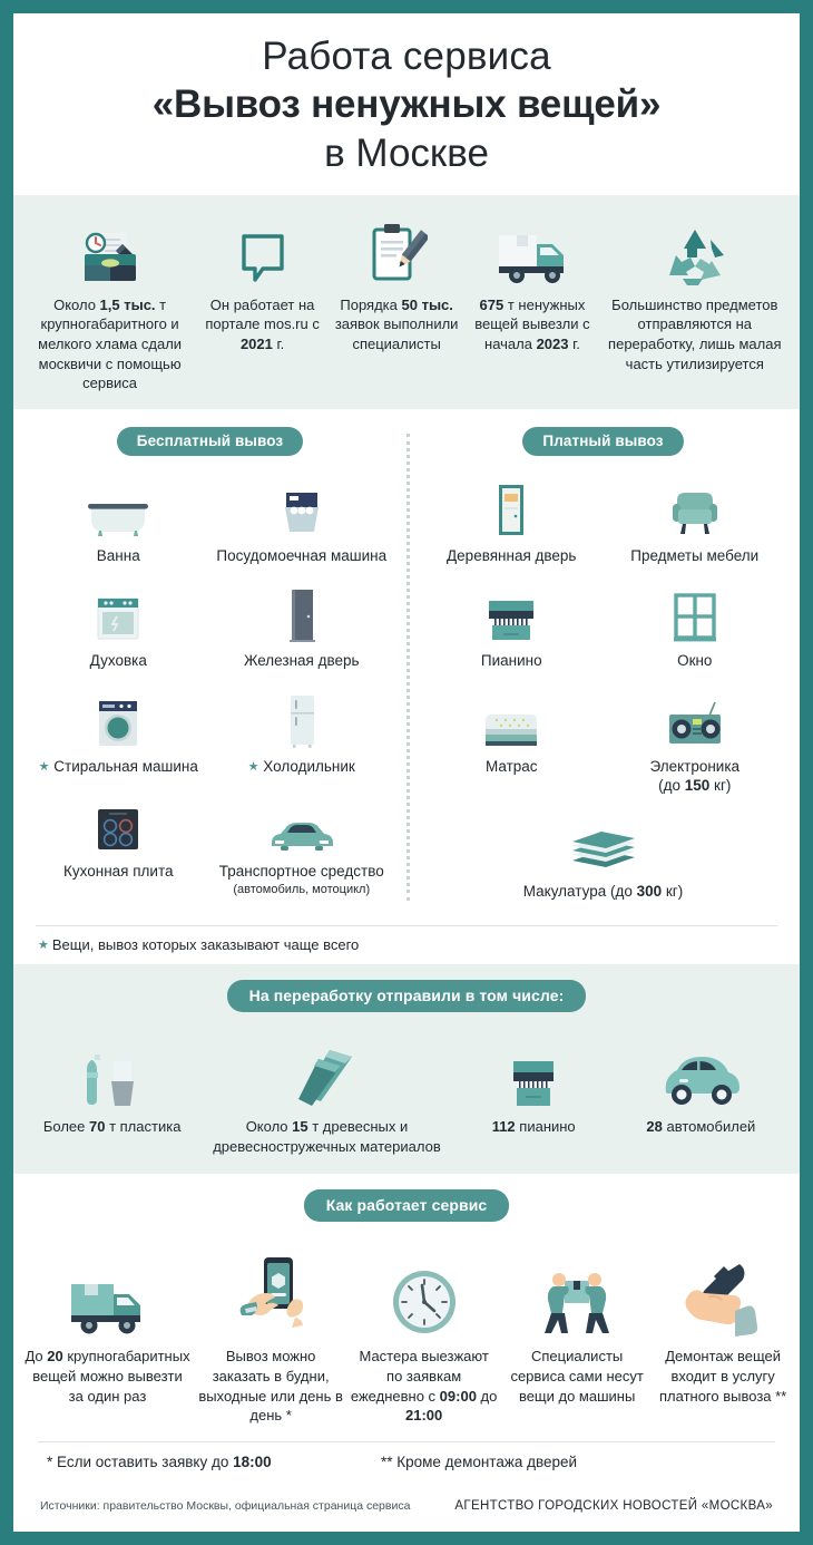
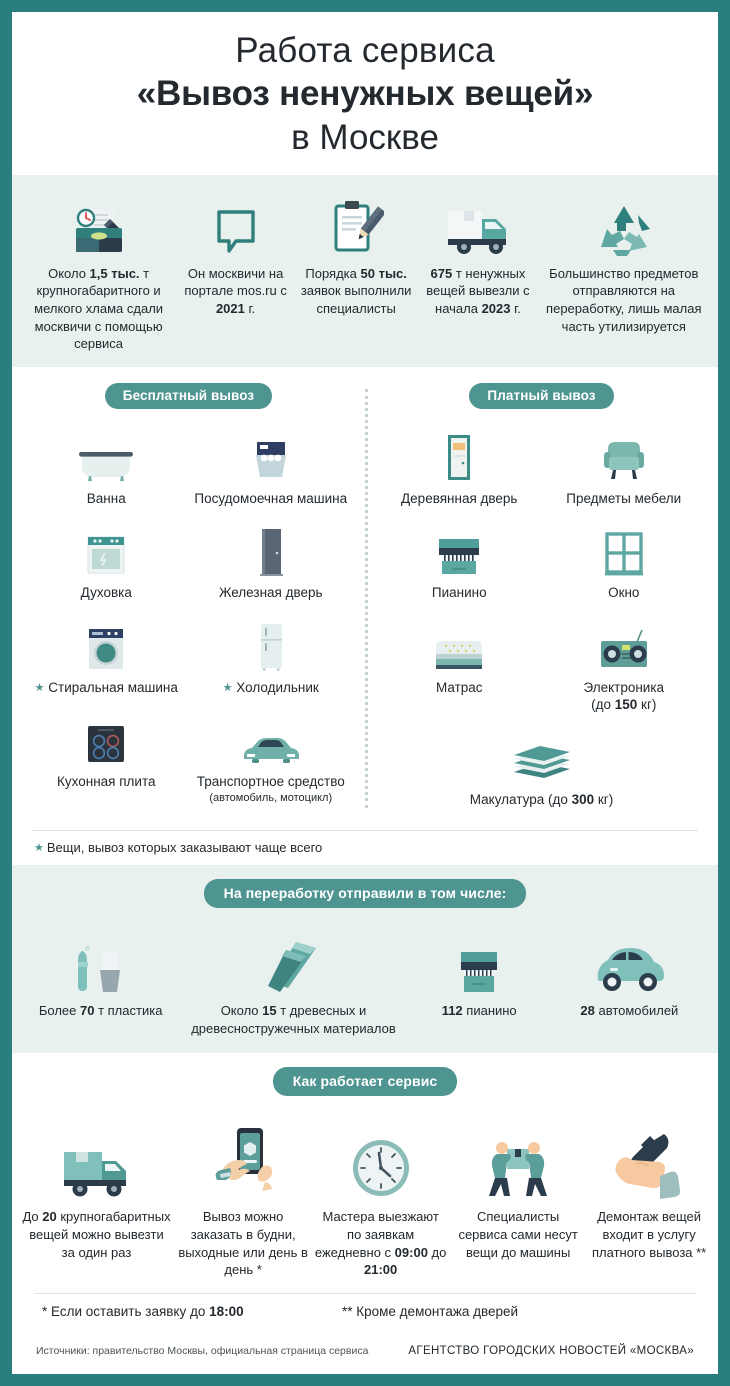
  Работа сервиса
  «Вывоз ненужных вещей»
  в Москве
  Около 1,5 тыс. т крупногабаритного и мелкого хлама сдали москвичи с помощью сервиса
- Он работает на портале mos.ru с 2021 г.
+ Он москвичи на портале mos.ru с 2021 г.
  Порядка 50 тыс. заявок выполнили специалисты
  675 т ненужных вещей вывезли с начала 2023 г.
  Большинство предметов отправляются на переработку, лишь малая часть утилизируется
  Бесплатный вывоз
  Ванна
  Посудомоечная машина
  Духовка
  Железная дверь
  ★ Стиральная машина
  ★ Холодильник
  Кухонная плита
  Транспортное средство
  (автомобиль, мотоцикл)
  Платный вывоз
  Деревянная дверь
  Предметы мебели
  Пианино
  Окно
  Матрас
  Электроника
  (до 150 кг)
  Макулатура (до 300 кг)
  ★ Вещи, вывоз которых заказывают чаще всего
  На переработку отправили в том числе:
  Более 70 т пластика
  Около 15 т древесных и древесностружечных материалов
  112 пианино
  28 автомобилей
  Как работает сервис
  До 20 крупногабаритных вещей можно вывезти за один раз
  Вывоз можно заказать в будни, выходные или день в день *
  Мастера выезжают по заявкам ежедневно с 09:00 до 21:00
  Специалисты сервиса сами несут вещи до машины
  Демонтаж вещей входит в услугу платного вывоза **
  * Если оставить заявку до 18:00
  ** Кроме демонтажа дверей
  Источники: правительство Москвы, официальная страница сервиса
  АГЕНТСТВО ГОРОДСКИХ НОВОСТЕЙ «МОСКВА»
